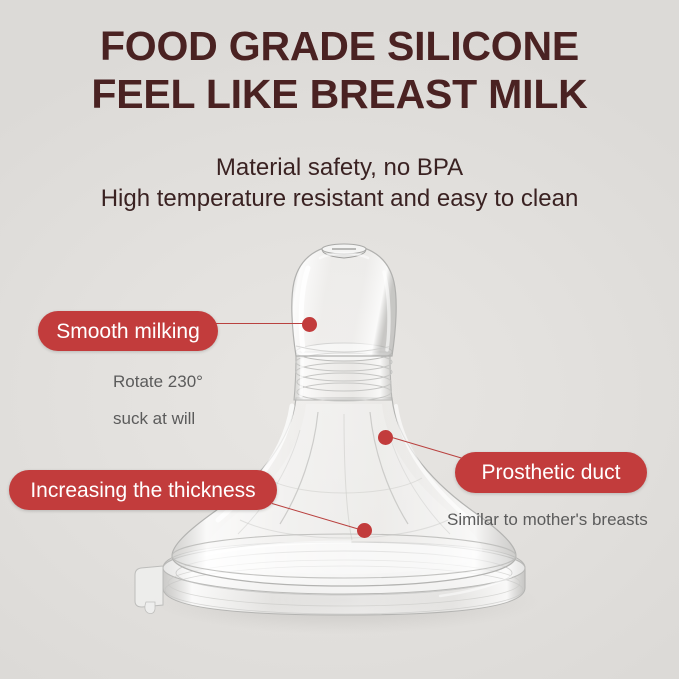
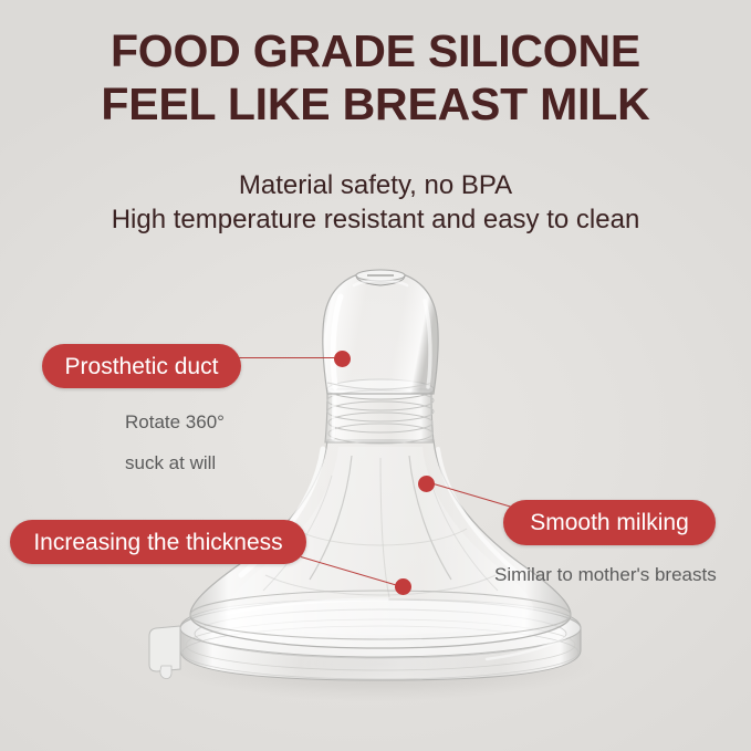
  FOOD GRADE SILICONE
  FEEL LIKE BREAST MILK
  Material safety, no BPA
  High temperature resistant and easy to clean
- Smooth milking
+ Prosthetic duct
  Increasing the thickness
- Prosthetic duct
+ Smooth milking
- Rotate 230°
+ Rotate 360°
  suck at will
  Similar to mother's breasts
